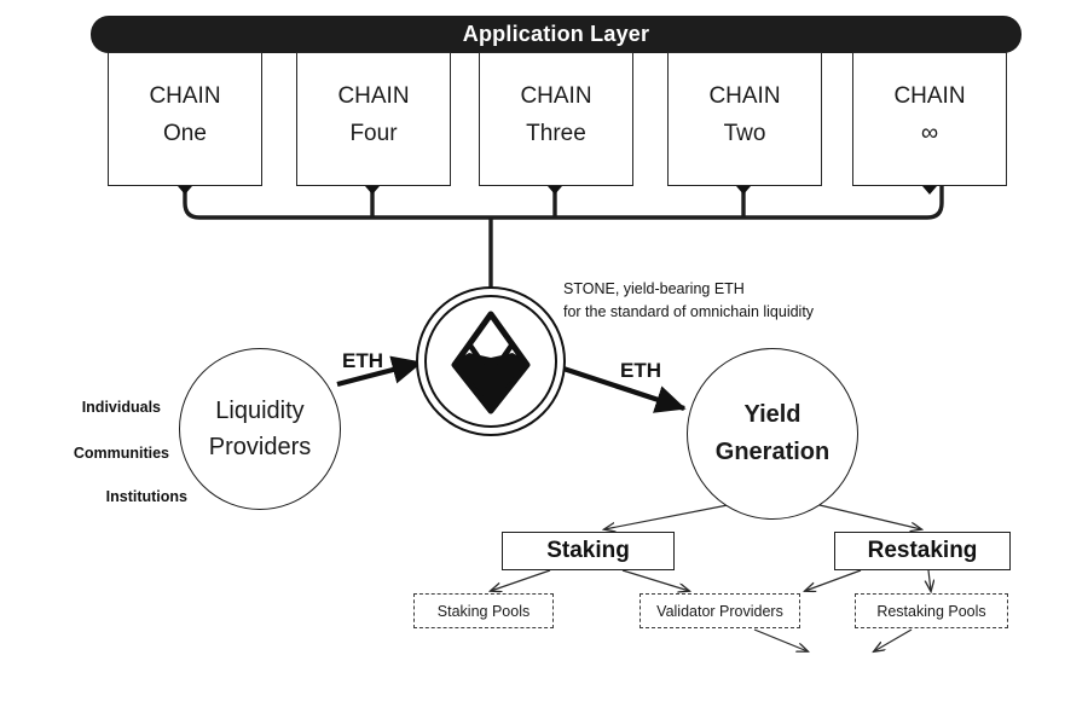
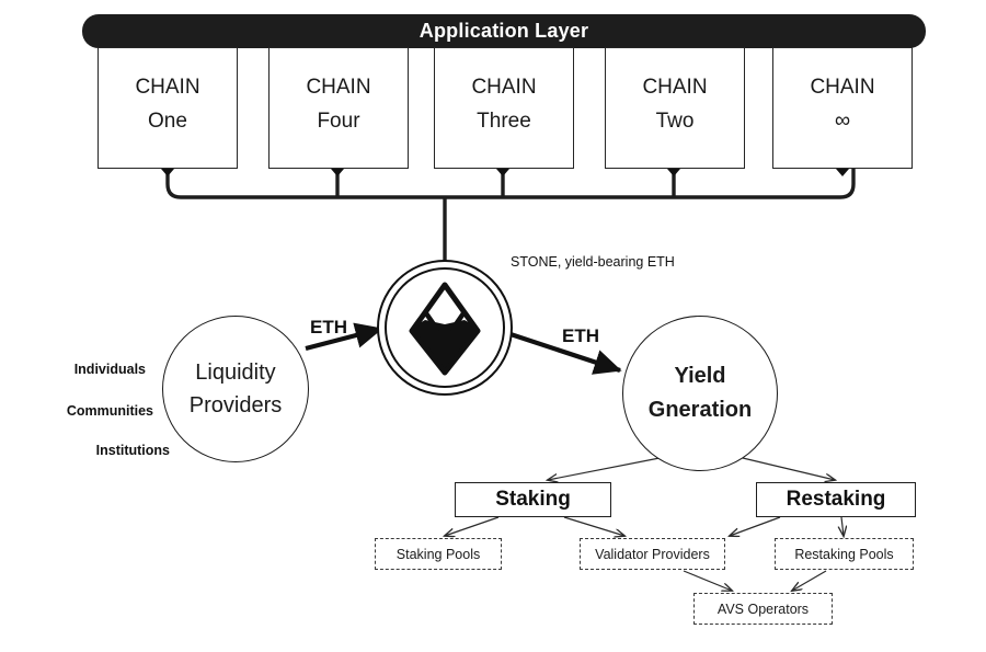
  Application Layer
  CHAIN
  One
  CHAIN
  Four
  CHAIN
  Three
  CHAIN
  Two
  CHAIN
  ∞
  STONE, yield-bearing ETH
- for the standard of omnichain liquidity
  Liquidity
  Providers
  Individuals
  Communities
  Institutions
  ETH
  ETH
  Yield
  Gneration
  Staking
  Restaking
  Staking Pools
  Validator Providers
  Restaking Pools
+ AVS Operators
